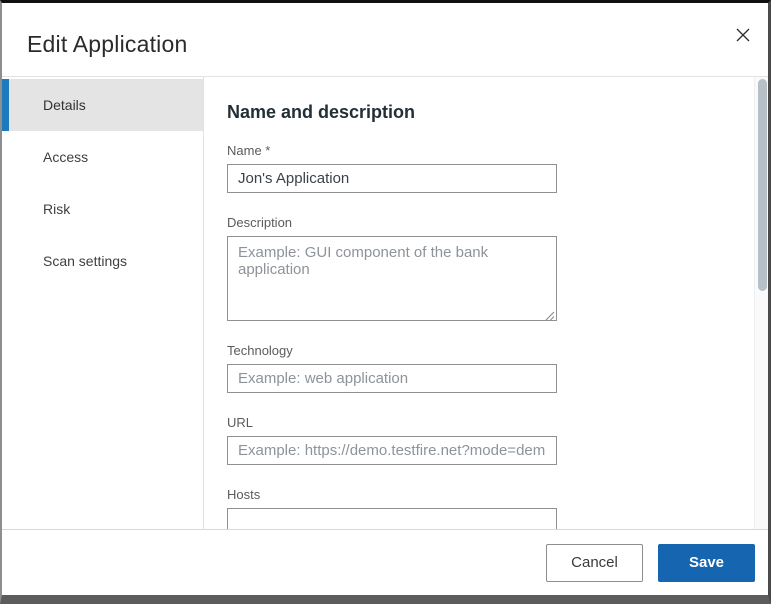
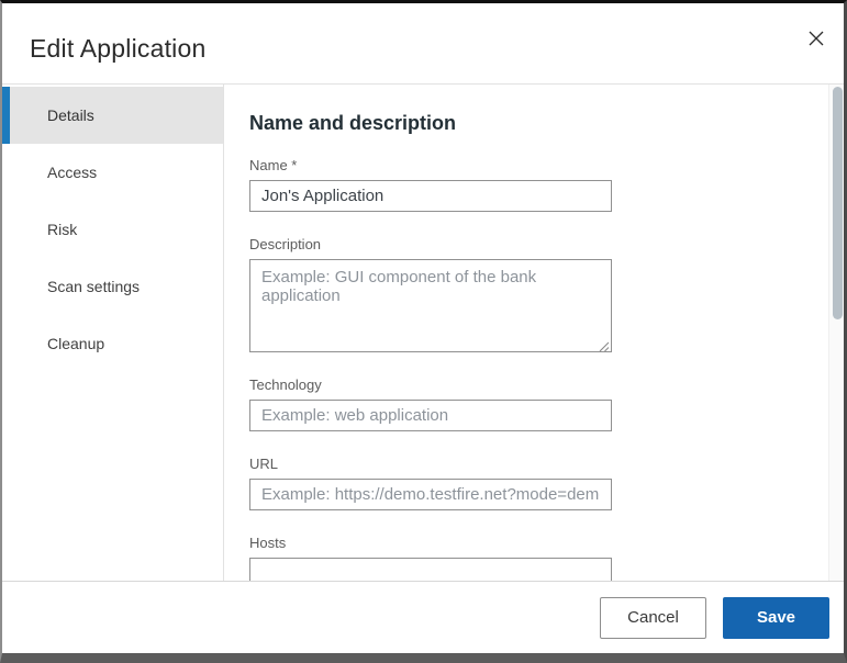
  Edit Application
  Details
  Access
  Risk
  Scan settings
+ Cleanup
  Name and description
  Name *
  Jon's Application
  Description
  Technology
  Example: web application
  URL
  Example: https://demo.testfire.net?mode=dem
  Hosts
  Cancel
  Save
